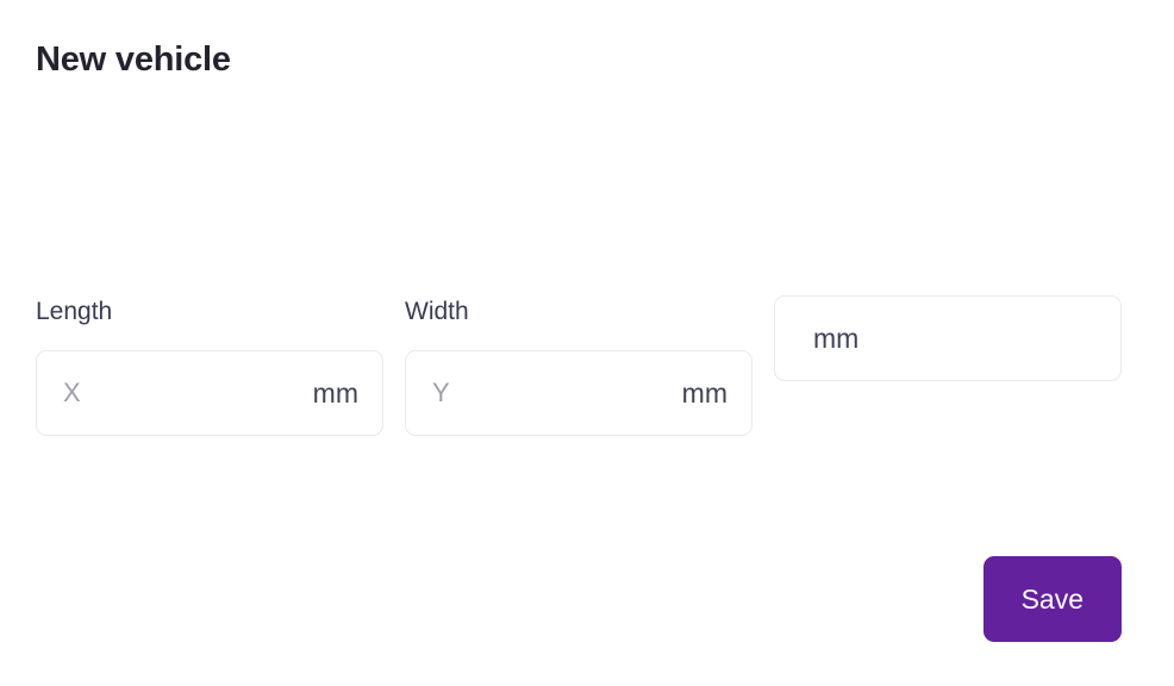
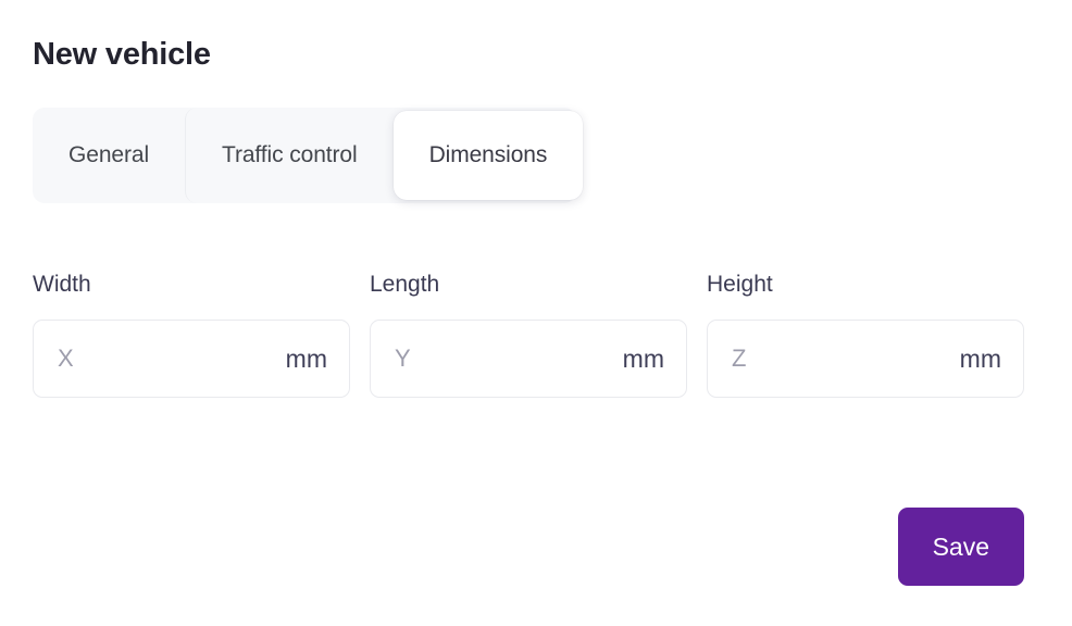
  New vehicle
+ General
+ Traffic control
+ Dimensions
- Length
+ Width
  X
  mm
- Width
+ Length
  Y
  mm
+ Height
+ Z
  mm
  Save
